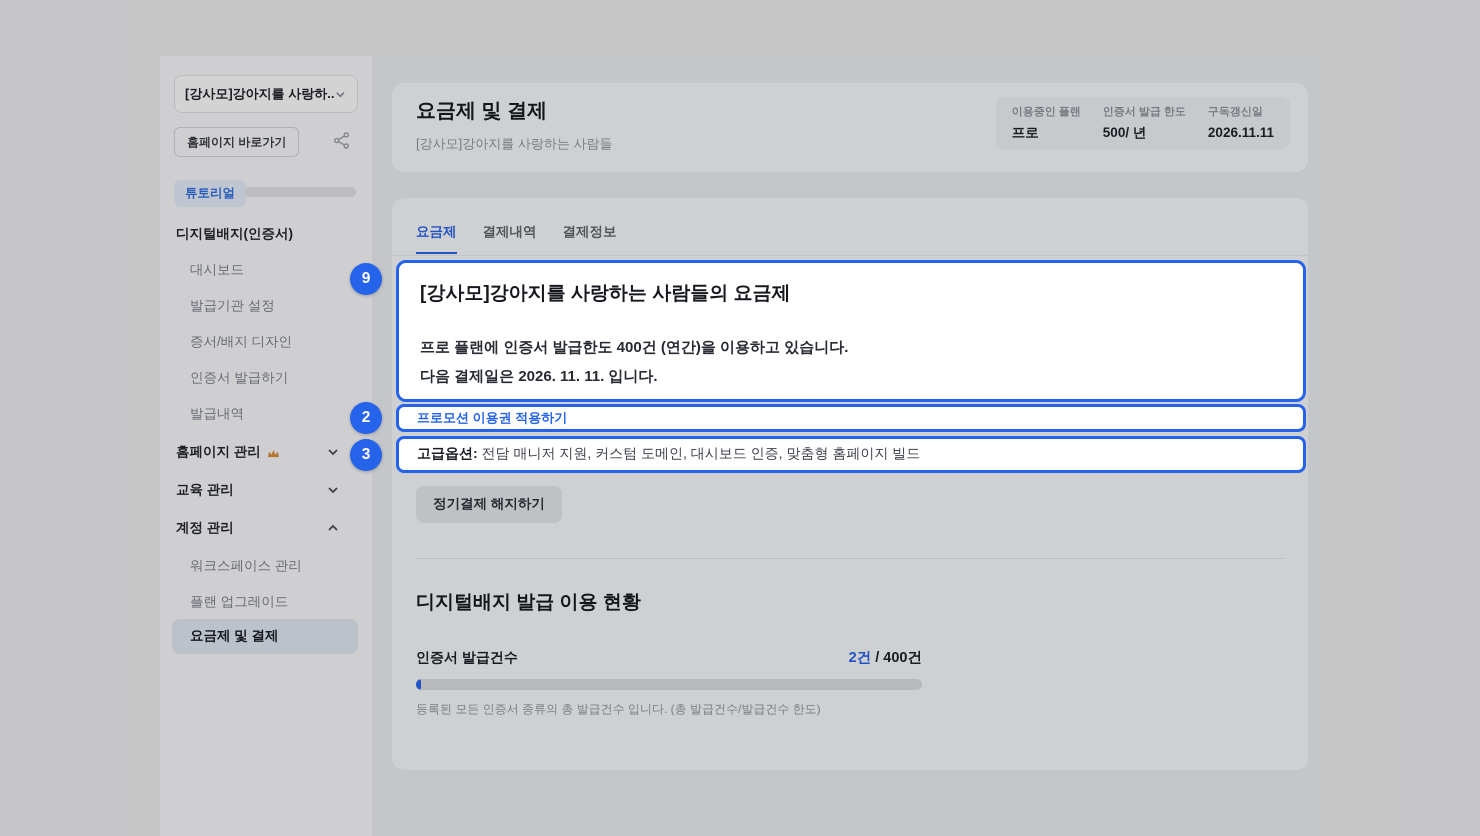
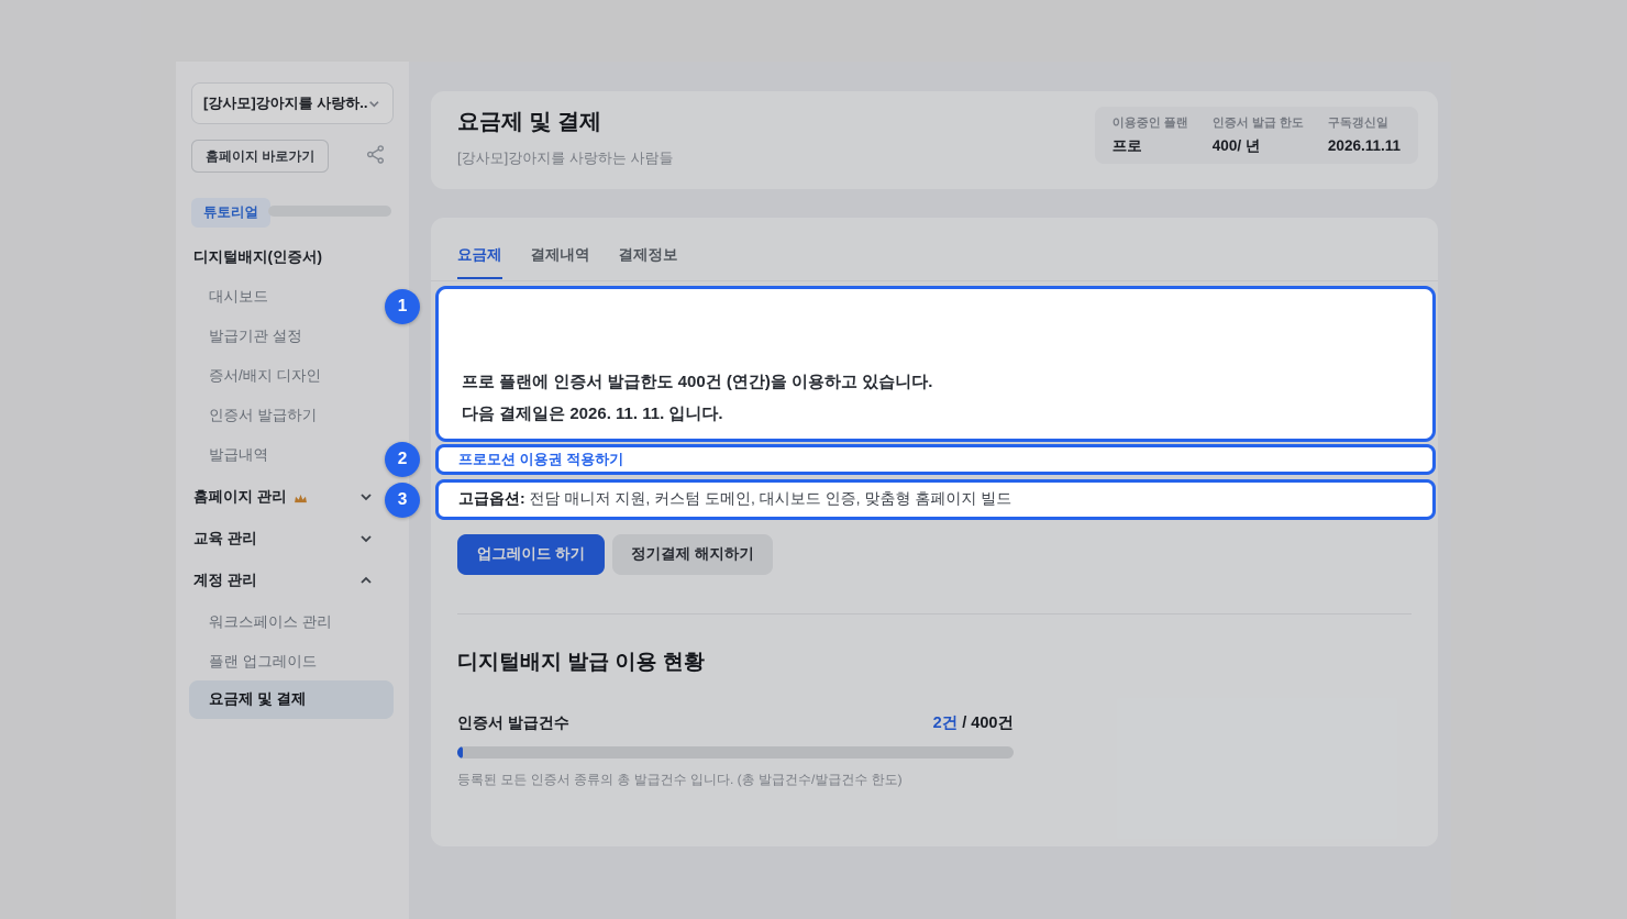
  [강사모]강아지를 사랑하..
  홈페이지 바로가기
  튜토리얼
  디지털배지(인증서)
  대시보드
  발급기관 설정
  증서/배지 디자인
  인증서 발급하기
  발급내역
  홈페이지 관리
  교육 관리
  계정 관리
  워크스페이스 관리
  플랜 업그레이드
  요금제 및 결제
  요금제 및 결제
  [강사모]강아지를 사랑하는 사람들
  이용중인 플랜
  프로
  인증서 발급 한도
- 500/ 년
+ 400/ 년
  구독갱신일
  2026.11.11
  요금제
  결제내역
  결제정보
- [강사모]강아지를 사랑하는 사람들의 요금제
  프로 플랜에 인증서 발급한도 400건 (연간)을 이용하고 있습니다.
  다음 결제일은 2026. 11. 11. 입니다.
  프로모션 이용권 적용하기
  고급옵션:
  전담 매니저 지원, 커스텀 도메인, 대시보드 인증, 맞춤형 홈페이지 빌드
+ 업그레이드 하기
  정기결제 해지하기
  디지털배지 발급 이용 현황
  인증서 발급건수
  2건 / 400건
  등록된 모든 인증서 종류의 총 발급건수 입니다. (총 발급건수/발급건수 한도)
- 9
+ 1
  2
  3
